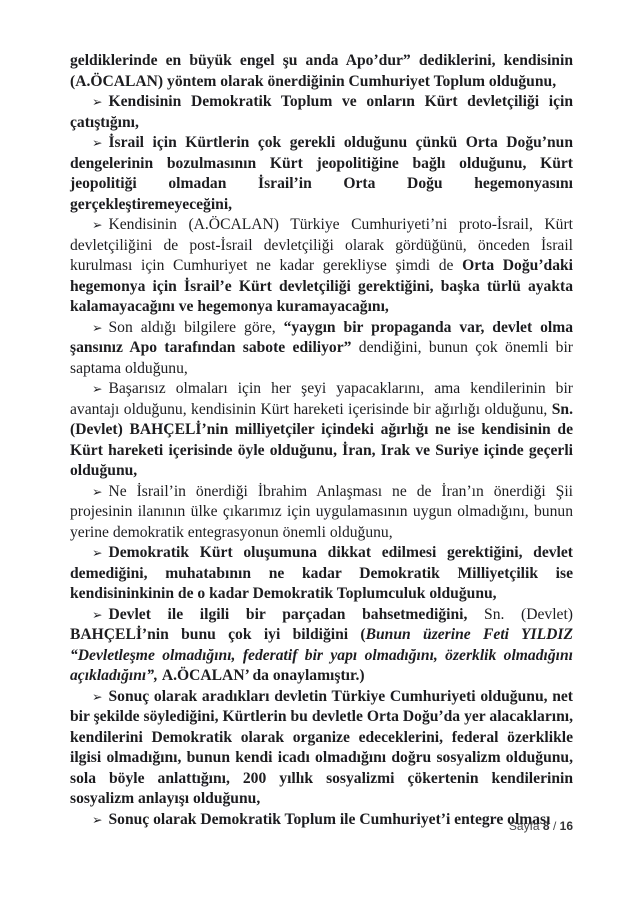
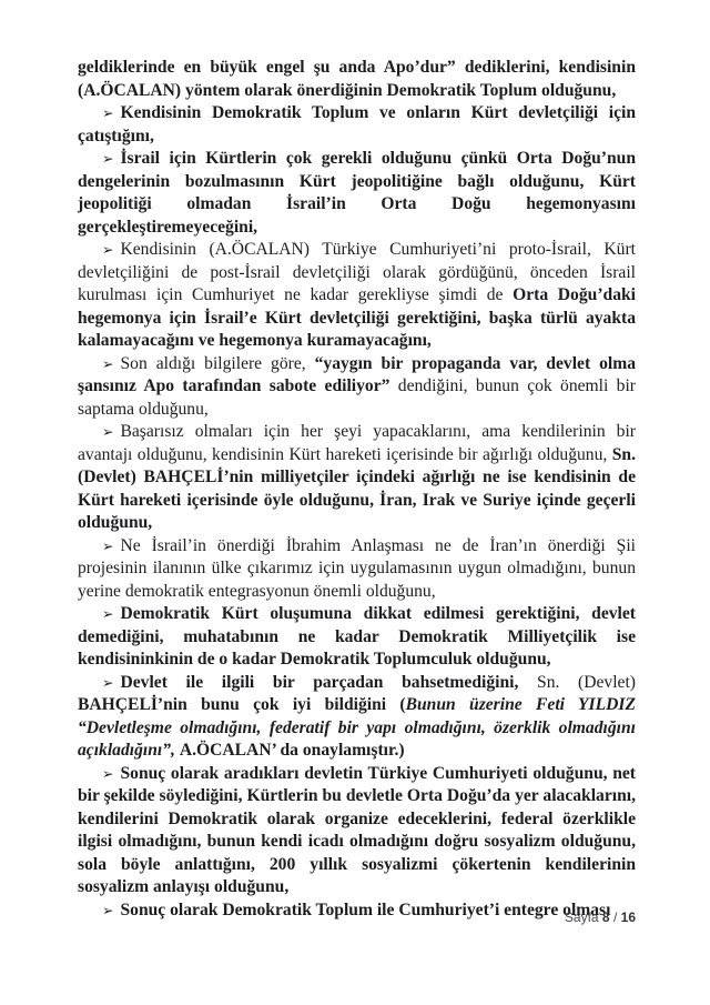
- geldiklerinde en büyük engel şu anda Apo’dur” dediklerini, kendisinin (A.ÖCALAN) yöntem olarak önerdiğinin Cumhuriyet Toplum olduğunu,
+ geldiklerinde en büyük engel şu anda Apo’dur” dediklerini, kendisinin (A.ÖCALAN) yöntem olarak önerdiğinin Demokratik Toplum olduğunu,
  ➢ Kendisinin Demokratik Toplum ve onların Kürt devletçiliği için çatıştığını,
  ➢ İsrail için Kürtlerin çok gerekli olduğunu çünkü Orta Doğu’nun dengelerinin bozulmasının Kürt jeopolitiğine bağlı olduğunu, Kürt jeopolitiği olmadan İsrail’in Orta Doğu hegemonyasını gerçekleştiremeyeceğini,
  ➢ Kendisinin (A.ÖCALAN) Türkiye Cumhuriyeti’ni proto-İsrail, Kürt devletçiliğini de post-İsrail devletçiliği olarak gördüğünü, önceden İsrail kurulması için Cumhuriyet ne kadar gerekliyse şimdi de Orta Doğu’daki hegemonya için İsrail’e Kürt devletçiliği gerektiğini, başka türlü ayakta kalamayacağını ve hegemonya kuramayacağını,
  ➢ Son aldığı bilgilere göre, “yaygın bir propaganda var, devlet olma şansınız Apo tarafından sabote ediliyor” dendiğini, bunun çok önemli bir saptama olduğunu,
  ➢ Başarısız olmaları için her şeyi yapacaklarını, ama kendilerinin bir avantajı olduğunu, kendisinin Kürt hareketi içerisinde bir ağırlığı olduğunu, Sn. (Devlet) BAHÇELİ’nin milliyetçiler içindeki ağırlığı ne ise kendisinin de Kürt hareketi içerisinde öyle olduğunu, İran, Irak ve Suriye içinde geçerli olduğunu,
  ➢ Ne İsrail’in önerdiği İbrahim Anlaşması ne de İran’ın önerdiği Şii projesinin ilanının ülke çıkarımız için uygulamasının uygun olmadığını, bunun yerine demokratik entegrasyonun önemli olduğunu,
  ➢ Demokratik Kürt oluşumuna dikkat edilmesi gerektiğini, devlet demediğini, muhatabının ne kadar Demokratik Milliyetçilik ise kendisininkinin de o kadar Demokratik Toplumculuk olduğunu,
  ➢ Devlet ile ilgili bir parçadan bahsetmediğini, Sn. (Devlet) BAHÇELİ’nin bunu çok iyi bildiğini (Bunun üzerine Feti YILDIZ “Devletleşme olmadığını, federatif bir yapı olmadığını, özerklik olmadığını açıkladığını”, A.ÖCALAN’ da onaylamıştır.)
  ➢ Sonuç olarak aradıkları devletin Türkiye Cumhuriyeti olduğunu, net bir şekilde söylediğini, Kürtlerin bu devletle Orta Doğu’da yer alacaklarını, kendilerini Demokratik olarak organize edeceklerini, federal özerklikle ilgisi olmadığını, bunun kendi icadı olmadığını doğru sosyalizm olduğunu, sola böyle anlattığını, 200 yıllık sosyalizmi çökertenin kendilerinin sosyalizm anlayışı olduğunu,
  ➢ Sonuç olarak Demokratik Toplum ile Cumhuriyet’i entegre olması
  Sayfa 8 / 16
